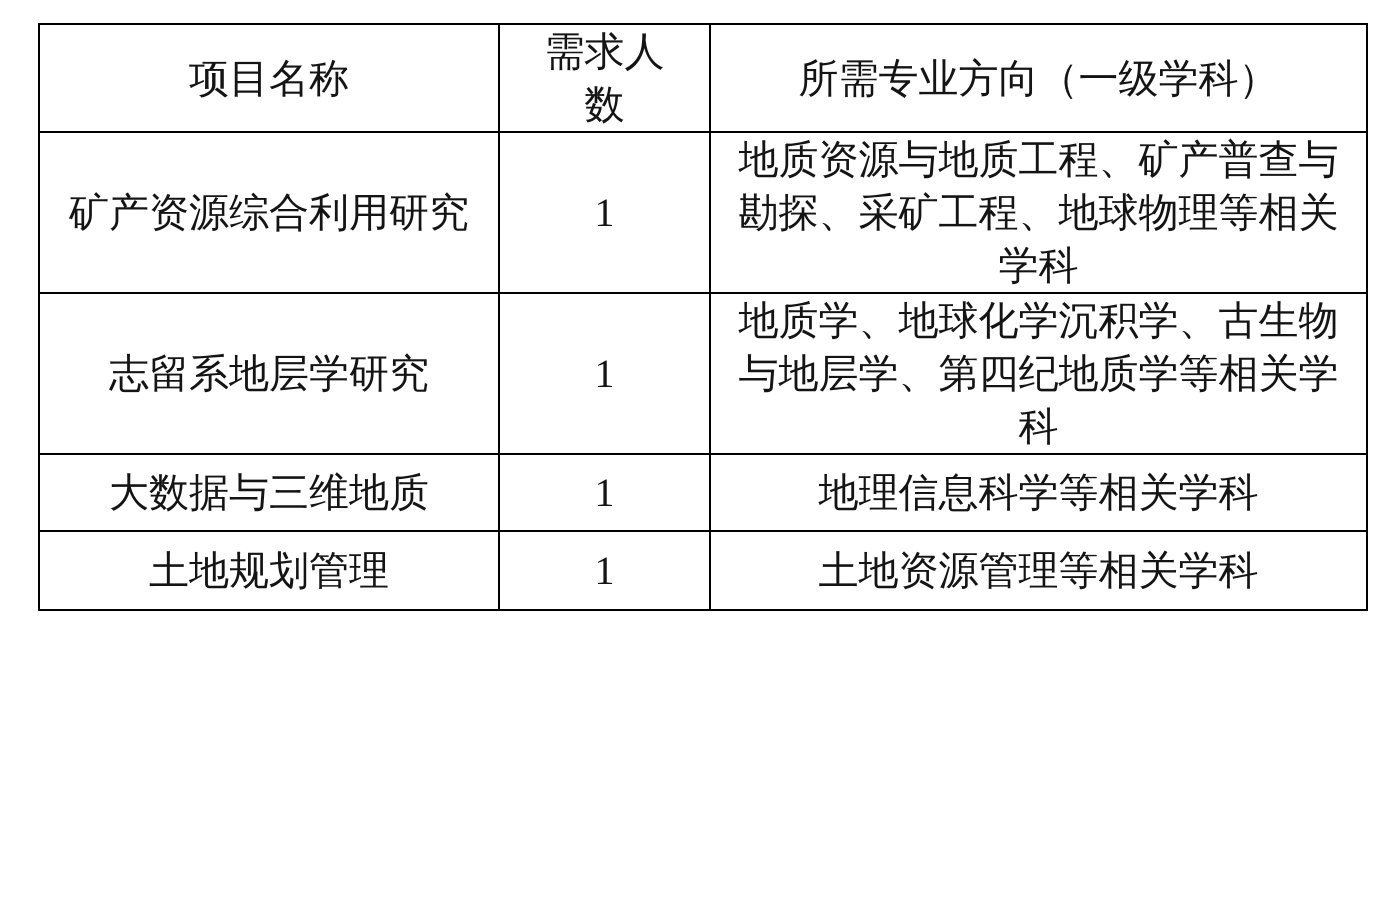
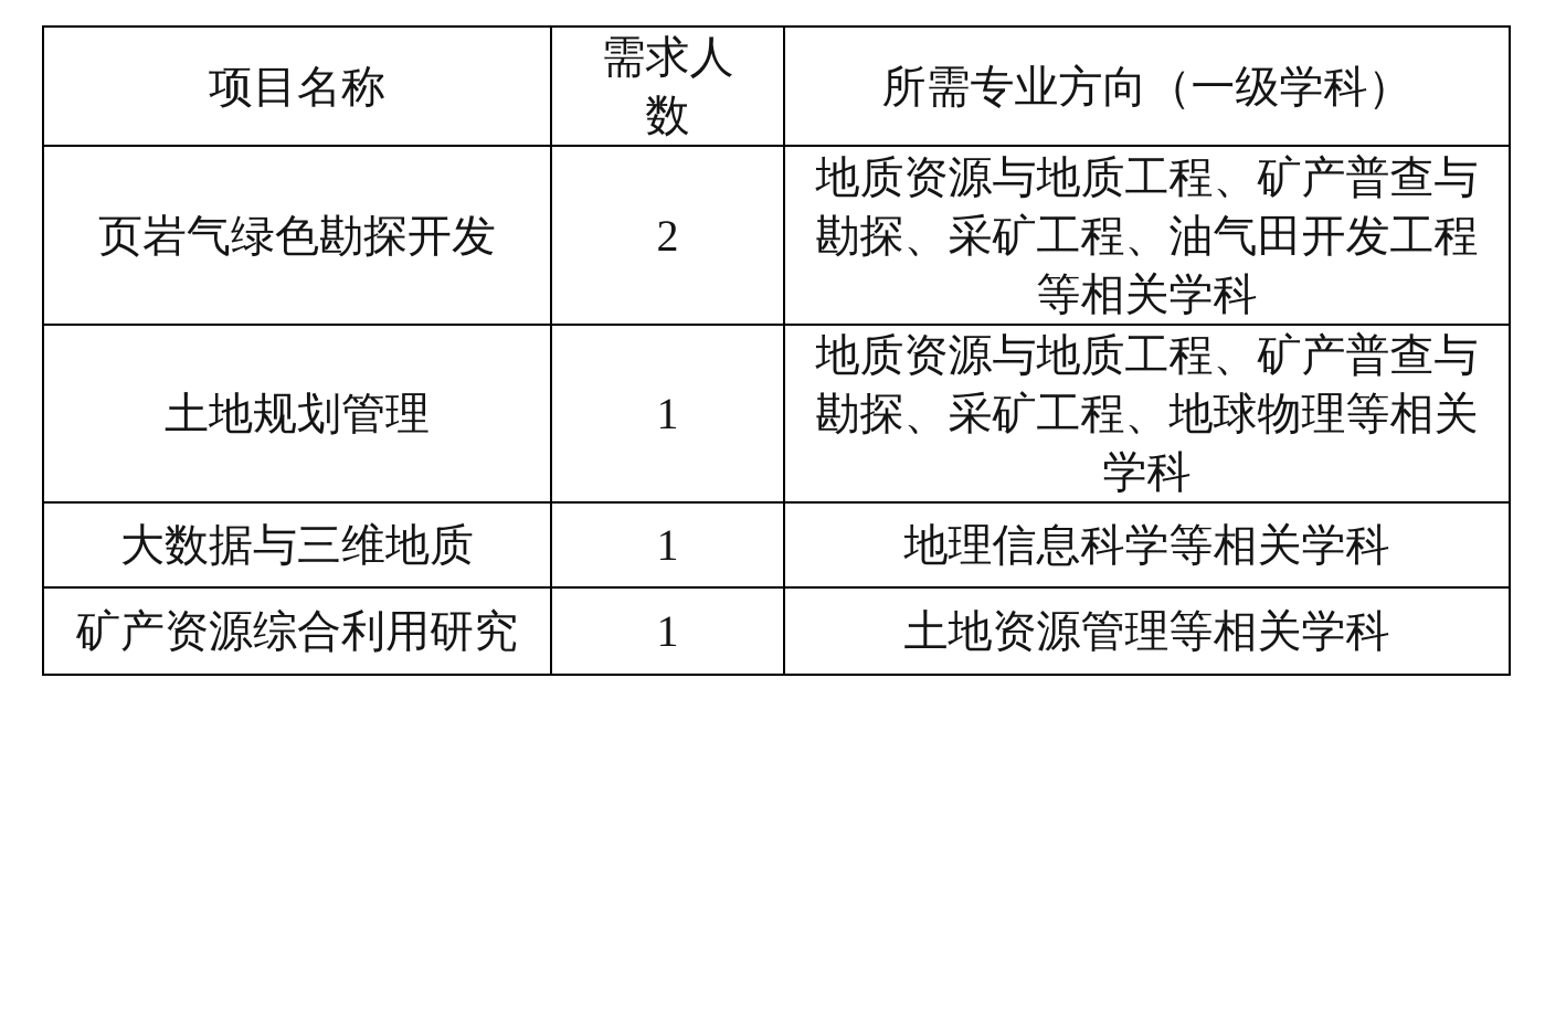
  项目名称	需求人数	所需专业方向（一级学科）
+ 页岩气绿色勘探开发	2	地质资源与地质工程、矿产普查与勘探、采矿工程、油气田开发工程等相关学科
- 矿产资源综合利用研究	1	地质资源与地质工程、矿产普查与勘探、采矿工程、地球物理等相关学科
+ 土地规划管理	1	地质资源与地质工程、矿产普查与勘探、采矿工程、地球物理等相关学科
- 志留系地层学研究	1	地质学、地球化学沉积学、古生物与地层学、第四纪地质学等相关学科
  大数据与三维地质	1	地理信息科学等相关学科
- 土地规划管理	1	土地资源管理等相关学科
+ 矿产资源综合利用研究	1	土地资源管理等相关学科
